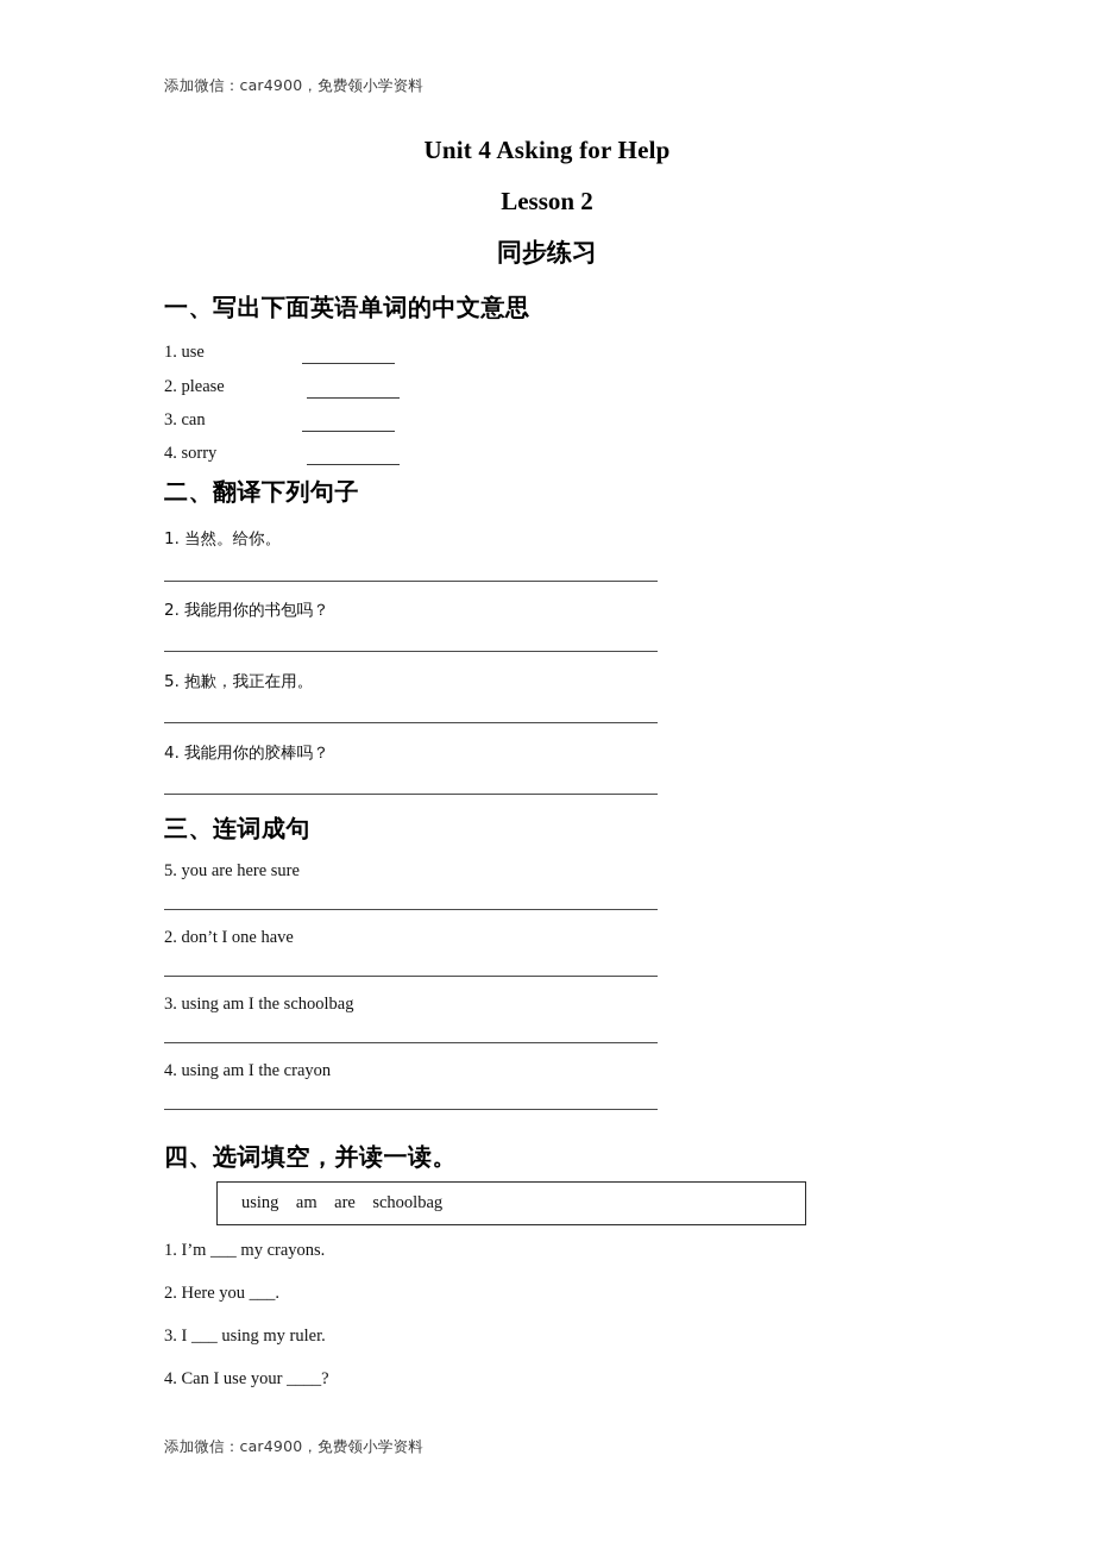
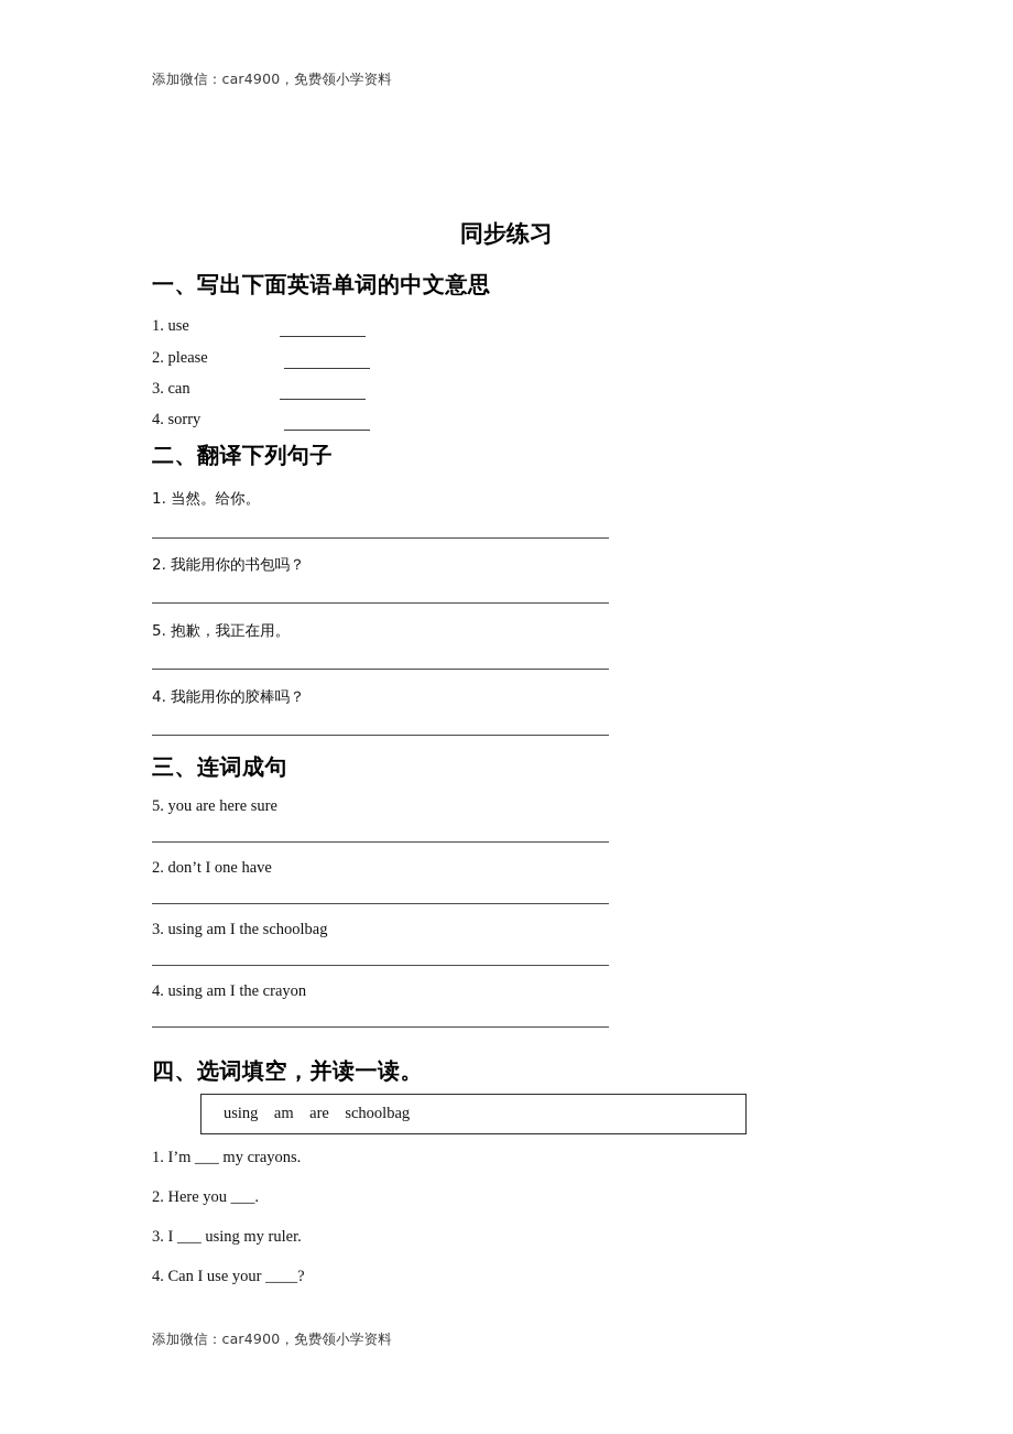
  添加微信：car4900，免费领小学资料
- Unit 4 Asking for Help
- Lesson 2
  同步练习
  一、写出下面英语单词的中文意思
  1. use
  2. please
  3. can
  4. sorry
  二、翻译下列句子
  1. 当然。给你。
  2. 我能用你的书包吗？
  5. 抱歉，我正在用。
  4. 我能用你的胶棒吗？
  三、连词成句
  5. you are here sure
  2. don’t I one have
  3. using am I the schoolbag
  4. using am I the crayon
  四、选词填空，并读一读。
  using am are schoolbag
  1. I’m ___ my crayons.
  2. Here you ___.
  3. I ___ using my ruler.
  4. Can I use your ____?
  添加微信：car4900，免费领小学资料
